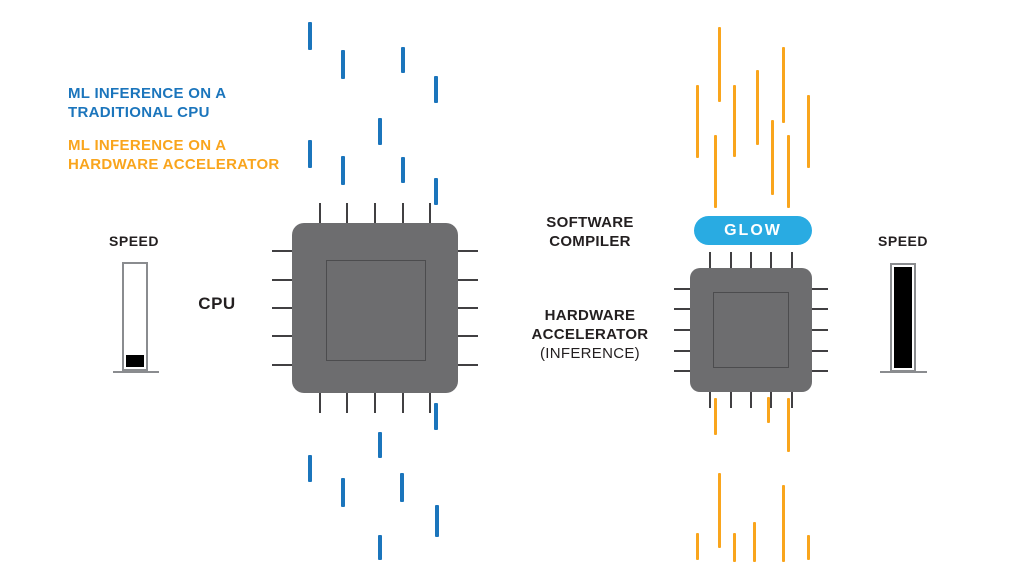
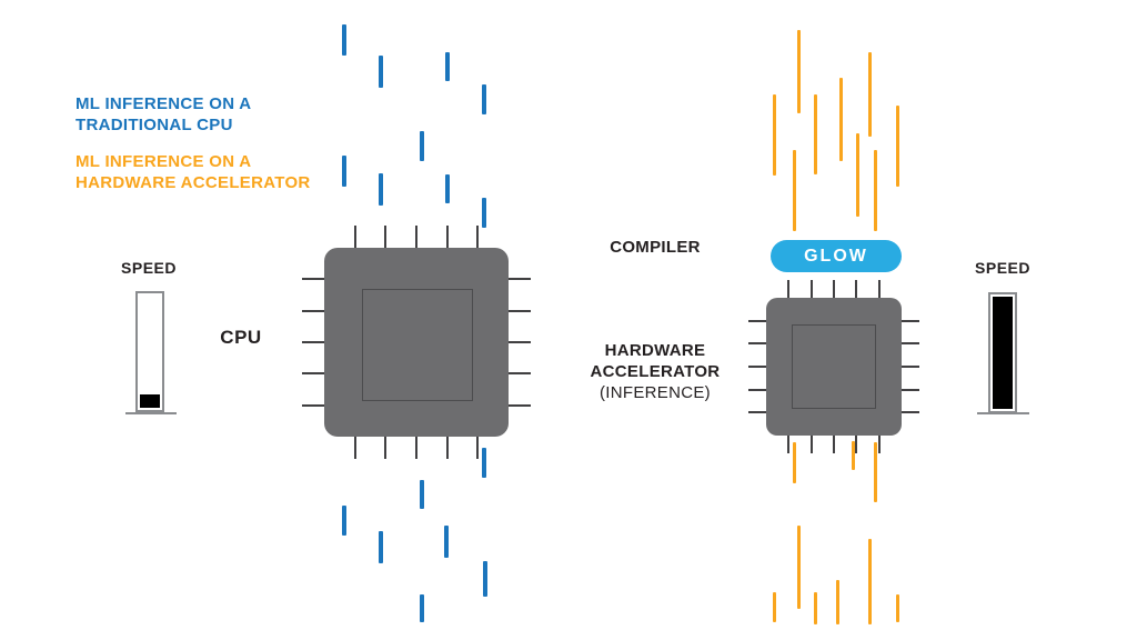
  ML INFERENCE ON A
  TRADITIONAL CPU
  ML INFERENCE ON A
  HARDWARE ACCELERATOR
  SPEED
  CPU
- SOFTWARE
  COMPILER
  HARDWARE
  ACCELERATOR
  (INFERENCE)
  GLOW
  SPEED
